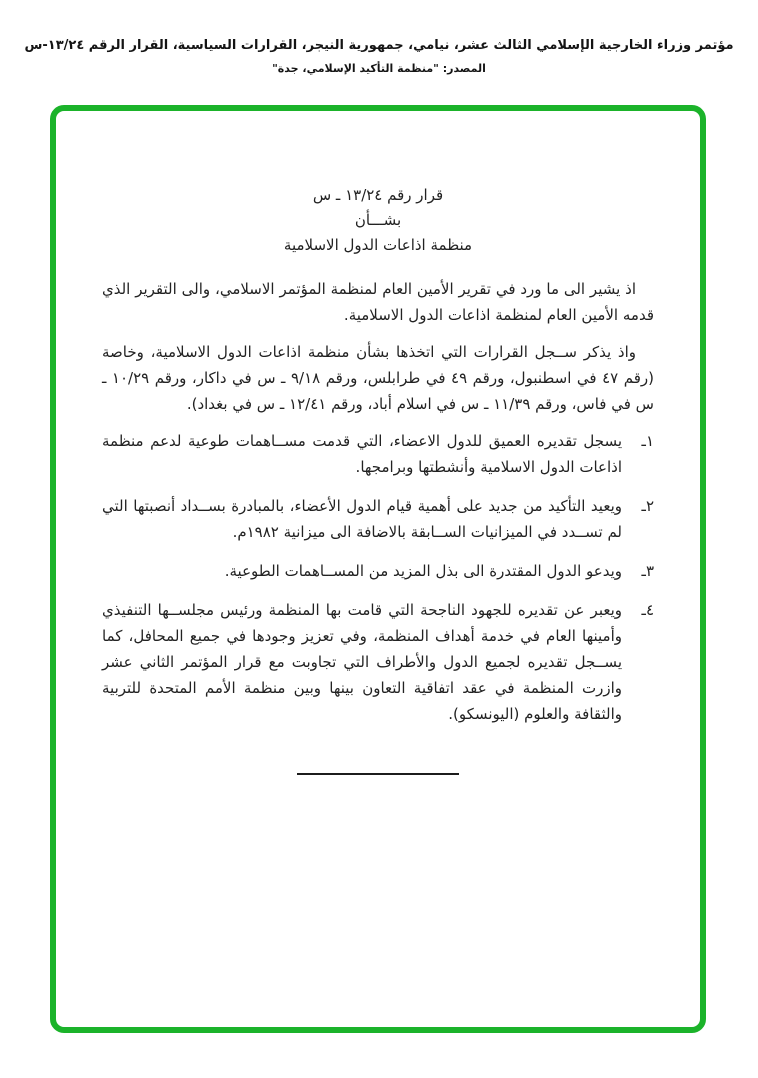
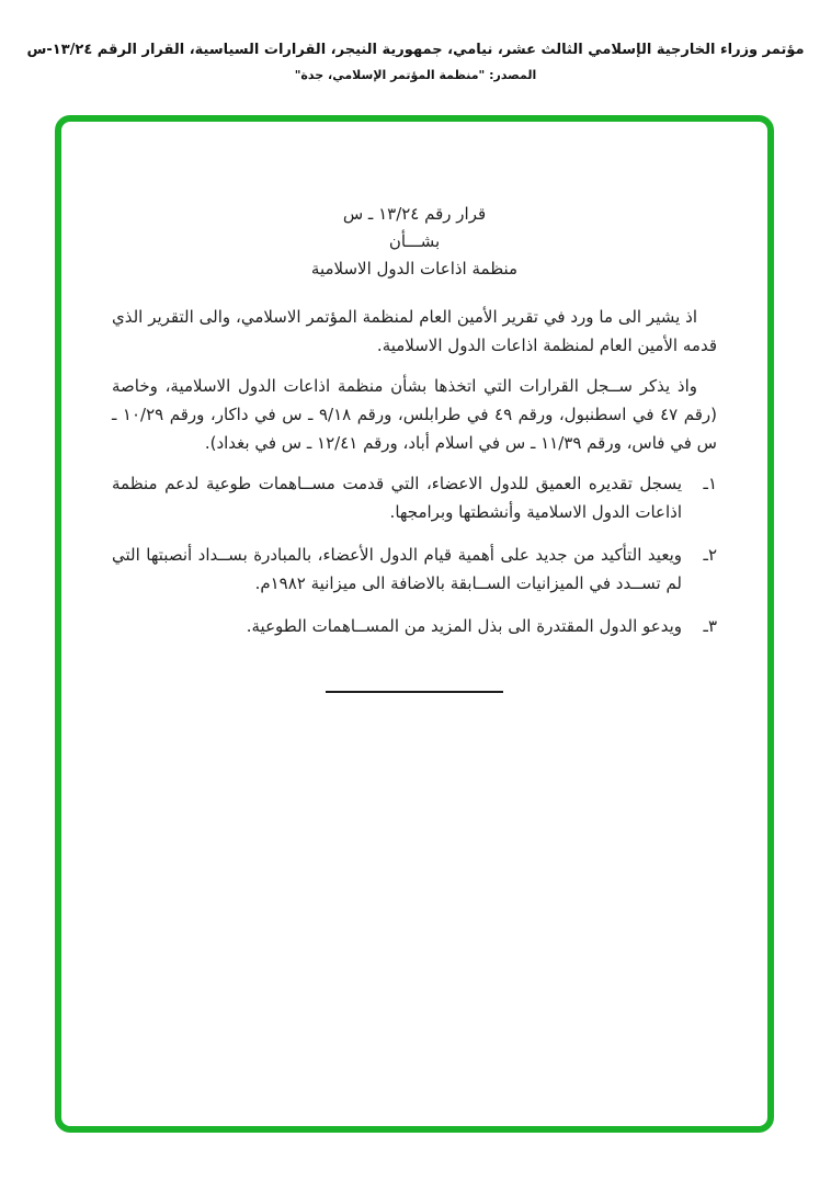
  مؤتمر وزراء الخارجية الإسلامي الثالث عشر، نيامي، جمهورية النيجر، القرارات السياسية، القرار الرقم ١٣/٢٤-س
- المصدر: "منظمة التأكيد الإسلامي، جدة"
+ المصدر: "منظمة المؤتمر الإسلامي، جدة"
  قرار رقم ١٣/٢٤ ـ س
  بشـــأن
  منظمة اذاعات الدول الاسلامية
  اذ يشير الى ما ورد في تقرير الأمين العام لمنظمة المؤتمر الاسلامي، والى التقرير الذي قدمه الأمين العام لمنظمة اذاعات الدول الاسلامية.
  واذ يذكر ســجل القرارات التي اتخذها بشأن منظمة اذاعات الدول الاسلامية، وخاصة (رقم ٤٧ في اسطنبول، ورقم ٤٩ في طرابلس، ورقم ٩/١٨ ـ س في داكار، ورقم ١٠/٢٩ ـ س في فاس، ورقم ١١/٣٩ ـ س في اسلام أباد، ورقم ١٢/٤١ ـ س في بغداد).
  ١ـ
  يسجل تقديره العميق للدول الاعضاء، التي قدمت مســاهمات طوعية لدعم منظمة اذاعات الدول الاسلامية وأنشطتها وبرامجها.
  ٢ـ
  ويعيد التأكيد من جديد على أهمية قيام الدول الأعضاء، بالمبادرة بســداد أنصبتها التي لم تســدد في الميزانيات الســابقة بالاضافة الى ميزانية ١٩٨٢م.
  ٣ـ
  ويدعو الدول المقتدرة الى بذل المزيد من المســاهمات الطوعية.
- ٤ـ
- ويعبر عن تقديره للجهود الناجحة التي قامت بها المنظمة ورئيس مجلســها التنفيذي وأمينها العام في خدمة أهداف المنظمة، وفي تعزيز وجودها في جميع المحافل، كما يســجل تقديره لجميع الدول والأطراف التي تجاوبت مع قرار المؤتمر الثاني عشر وازرت المنظمة في عقد اتفاقية التعاون بينها وبين منظمة الأمم المتحدة للتربية والثقافة والعلوم (اليونسكو).
